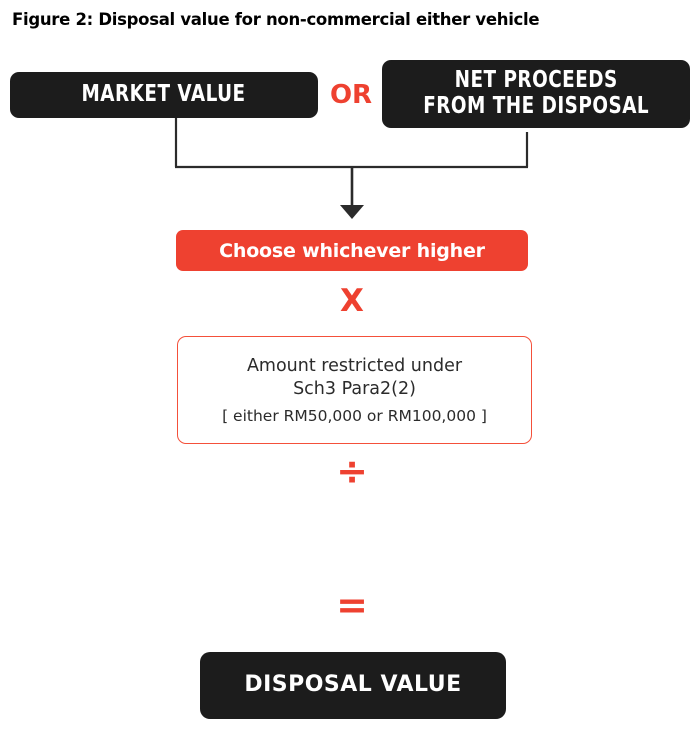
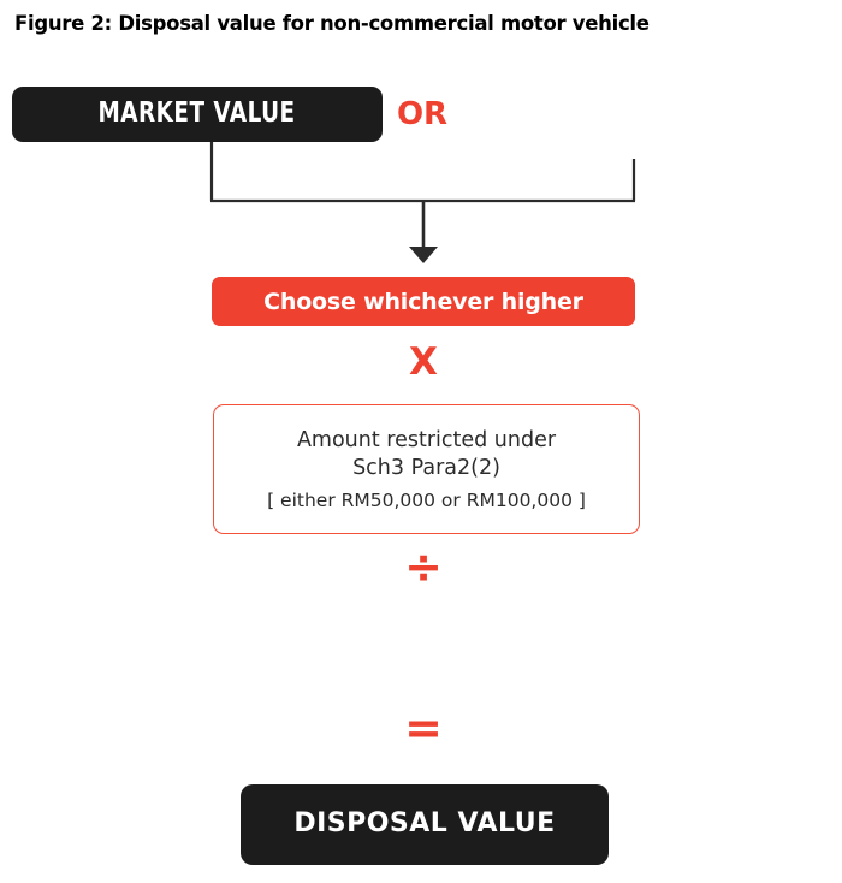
- Figure 2: Disposal value for non-commercial either vehicle
+ Figure 2: Disposal value for non-commercial motor vehicle
  MARKET VALUE
  OR
- NET PROCEEDS
- FROM THE DISPOSAL
  Choose whichever higher
  X
  Amount restricted under
  Sch3 Para2(2)
  [ either RM50,000 or RM100,000 ]
  ÷
  =
  DISPOSAL VALUE
